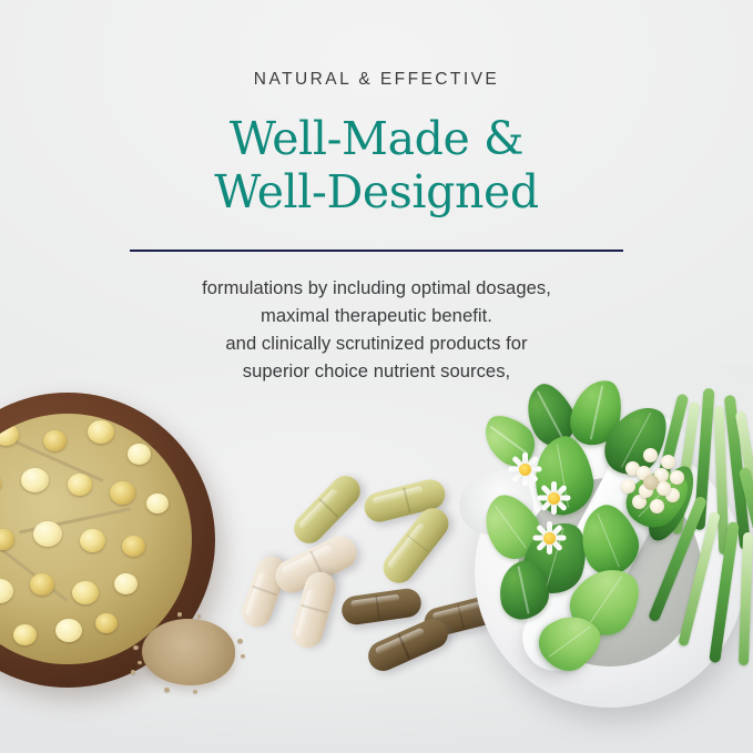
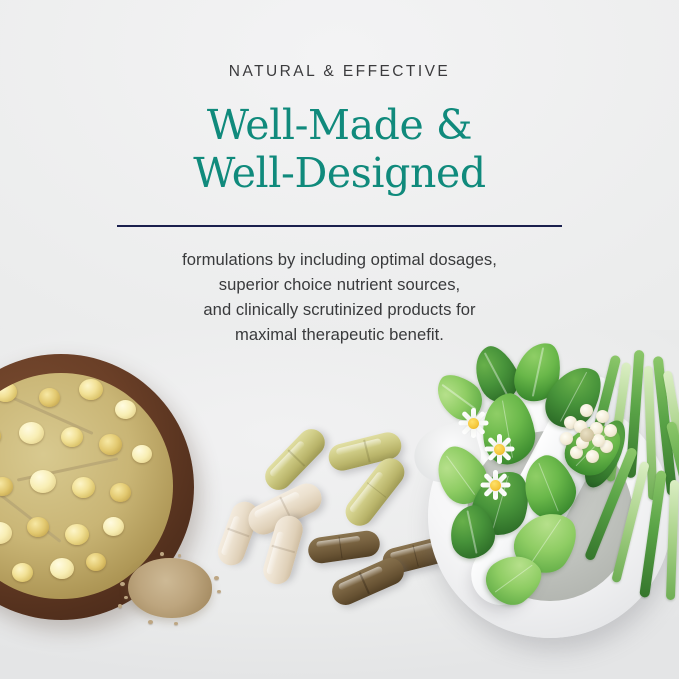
  NATURAL & EFFECTIVE
  Well-Made &
  Well-Designed
  formulations by including optimal dosages,
- maximal therapeutic benefit.
+ superior choice nutrient sources,
  and clinically scrutinized products for
- superior choice nutrient sources,
+ maximal therapeutic benefit.
